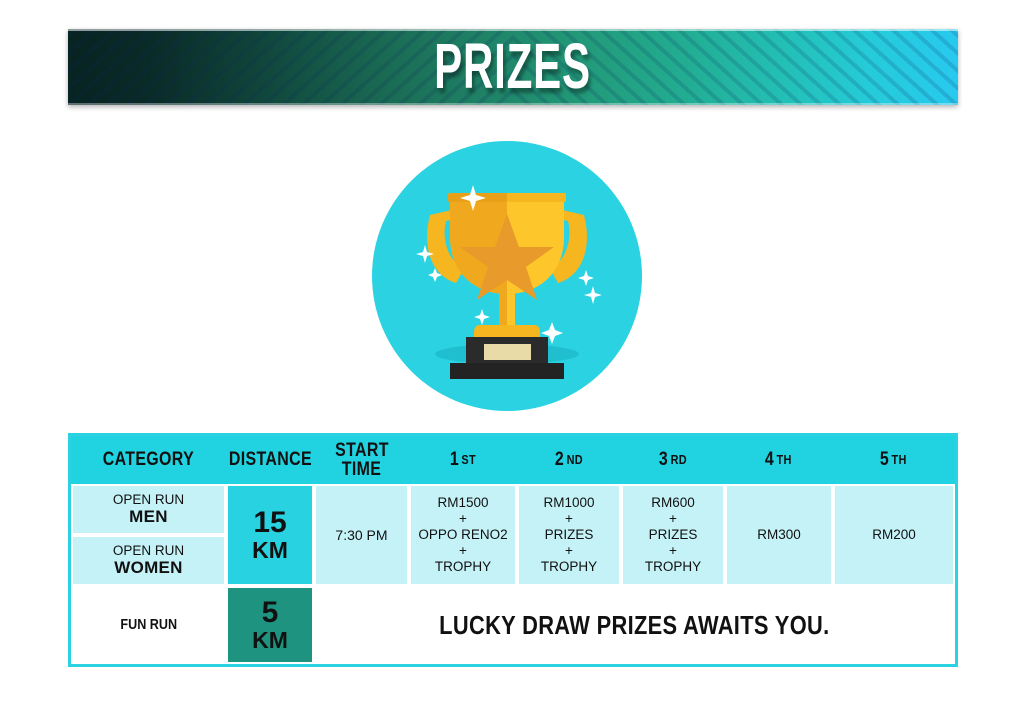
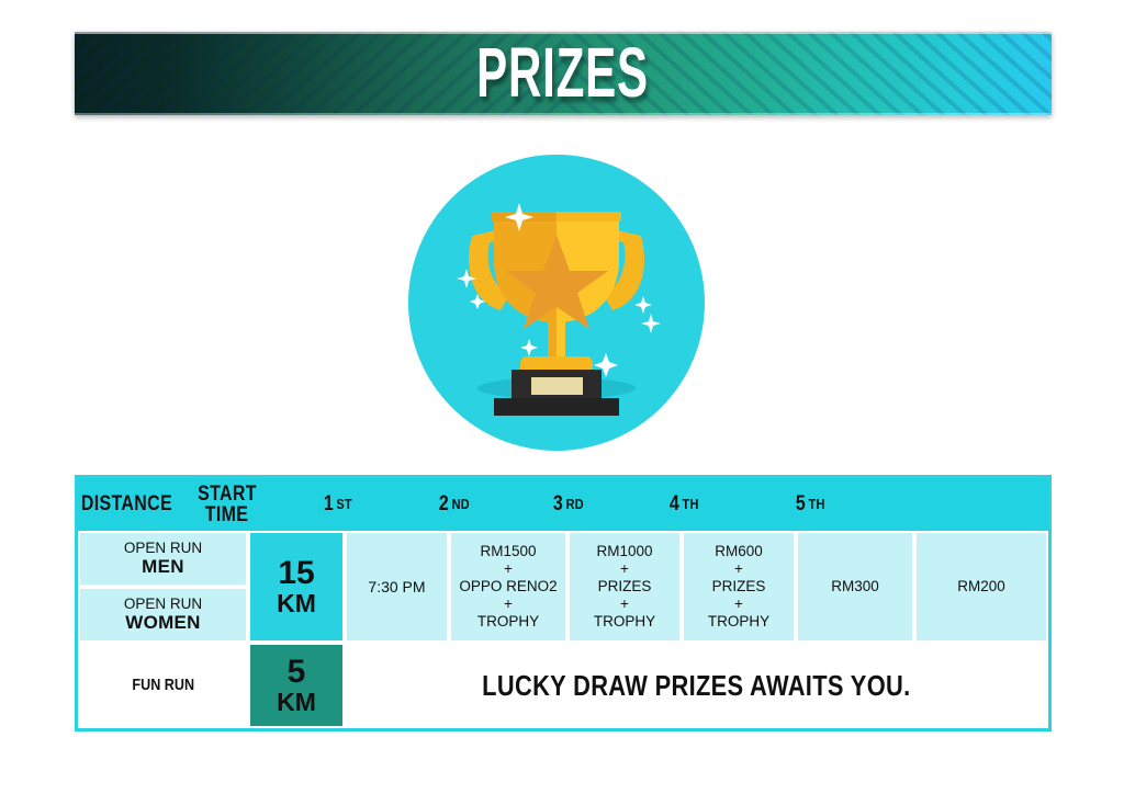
  PRIZES
- CATEGORY
  DISTANCE
  START
  TIME
  1
  ST
  2
  ND
  3
  RD
  4
  TH
  5
  TH
  OPEN RUN
  MEN
  OPEN RUN
  WOMEN
  15
  KM
  7:30 PM
  RM1500
  +
  OPPO RENO2
  +
  TROPHY
  RM1000
  +
  PRIZES
  +
  TROPHY
  RM600
  +
  PRIZES
  +
  TROPHY
  RM300
  RM200
  FUN RUN
  5
  KM
  LUCKY DRAW PRIZES AWAITS YOU.
